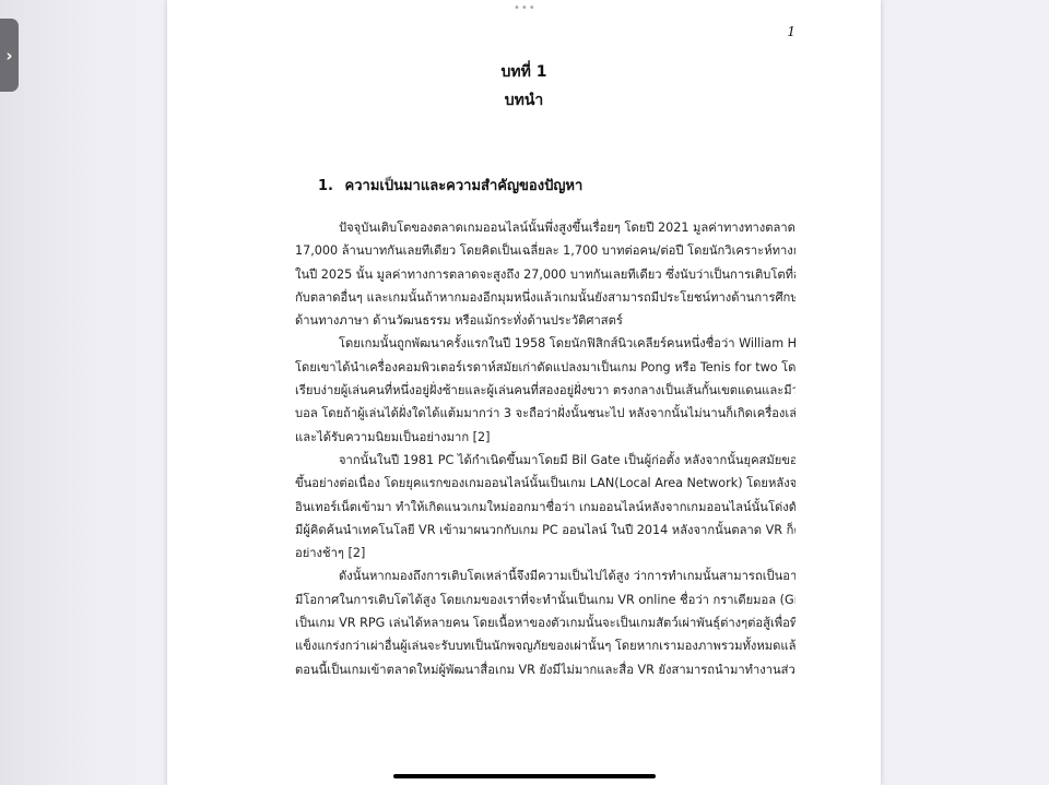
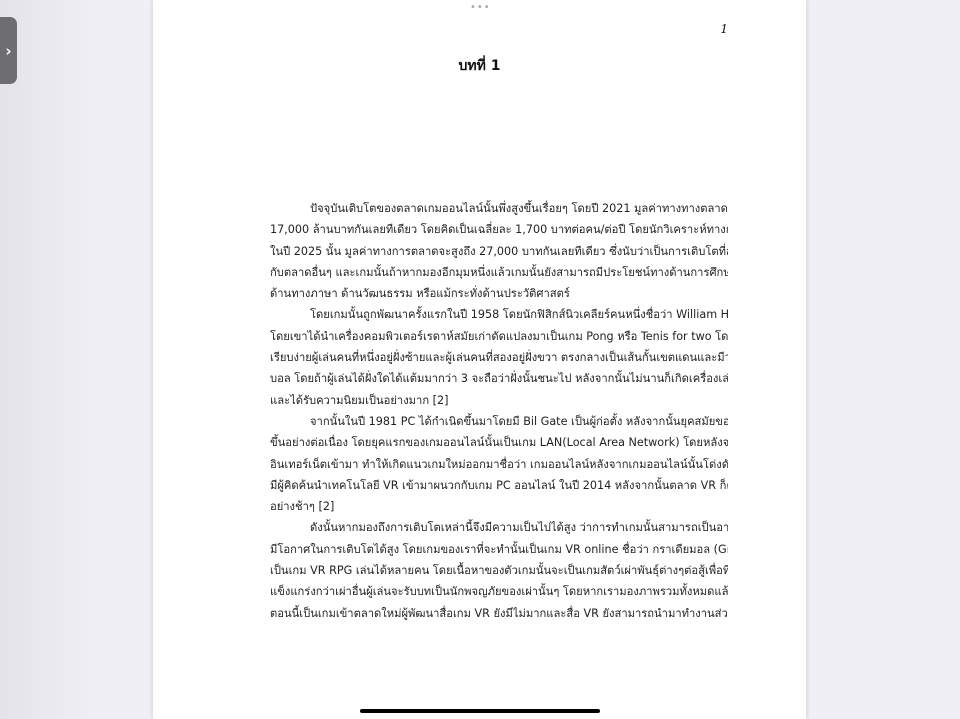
  ›
  •••
  1
  บทที่ 1
- บทนำ
- 1. ความเป็นมาและความสำคัญของปัญหา
  ปัจจุบันเติบโตของตลาดเกมออนไลน์นั้นพึ่งสูงขึ้นเรื่อยๆ โดยปี 2021 มูลค่าทางทางตลาด
  17,000 ล้านบาทกันเลยทีเดียว โดยคิดเป็นเฉลี่ยละ 1,700 บาทต่อคน/ต่อปี โดยนักวิเคราะห์ทาง
  ในปี 2025 นั้น มูลค่าทางการตลาดจะสูงถึง 27,000 บาทกันเลยทีเดียว ซึ่งนับว่าเป็นการเติบโตที่
  กับตลาดอื่นๆ และเกมนั้นถ้าหากมองอีกมุมหนึ่งแล้วเกมนั้นยังสามารถมีประโยชน์ทางด้านการศึกษ
  ด้านทางภาษา ด้านวัฒนธรรม หรือแม้กระทั่งด้านประวัติศาสตร์
  โดยเกมนั้นถูกพัฒนาครั้งแรกในปี 1958 โดยนักฟิสิกส์นิวเคลียร์คนหนึ่งชื่อว่า William H
  โดยเขาได้นำเครื่องคอมพิวเตอร์เรดาห์สมัยเก่าดัดแปลงมาเป็นเกม Pong หรือ Tenis for two โด
  เรียบง่ายผู้เล่นคนที่หนึ่งอยู่ฝั่งซ้ายและผู้เล่นคนที่สองอยู่ฝั่งขวา ตรงกลางเป็นเส้นกั้นเขตแดนและมีว
  บอล โดยถ้าผู้เล่นได้ฝั่งใดได้แต้มมากว่า 3 จะถือว่าฝั่งนั้นชนะไป หลังจากนั้นไม่นานก็เกิดเครื่องเล่
  และได้รับความนิยมเป็นอย่างมาก [2]
  จากนั้นในปี 1981 PC ได้กำเนิดขึ้นมาโดยมี Bil Gate เป็นผู้ก่อตั้ง หลังจากนั้นยุคสมัยขอ
  ขึ้นอย่างต่อเนื่อง โดยยุคแรกของเกมออนไลน์นั้นเป็นเกม LAN(Local Area Network) โดยหลังจ
  อินเทอร์เน็ตเข้ามา ทำให้เกิดแนวเกมใหม่ออกมาชื่อว่า เกมออนไลน์หลังจากเกมออนไลน์นั้นโด่งดั
  มีผู้คิดค้นนำเทคโนโลยี VR เข้ามาผนวกกับเกม PC ออนไลน์ ในปี 2014 หลังจากนั้นตลาด VR ก็
  อย่างช้าๆ [2]
  ดังนั้นหากมองถึงการเติบโตเหล่านี้จึงมีความเป็นไปได้สูง ว่าการทำเกมนั้นสามารถเป็นอา
  มีโอกาศในการเติบโตได้สูง โดยเกมของเราที่จะทำนั้นเป็นเกม VR online ชื่อว่า กราเดียมอล (G
  เป็นเกม VR RPG เล่นได้หลายคน โดยเนื้อหาของตัวเกมนั้นจะเป็นเกมสัตว์เผ่าพันธุ์ต่างๆต่อสู้เพื่อที่
  แข็งแกร่งกว่าเผ่าอื่นผู้เล่นจะรับบทเป็นนักพจญภัยของเผ่านั้นๆ โดยหากเรามองภาพรวมทั้งหมดแล้
  ตอนนี้เป็นเกมเข้าตลาดใหม่ผู้พัฒนาสื่อเกม VR ยังมีไม่มากและสื่อ VR ยังสามารถนำมาทำงานส่ว
